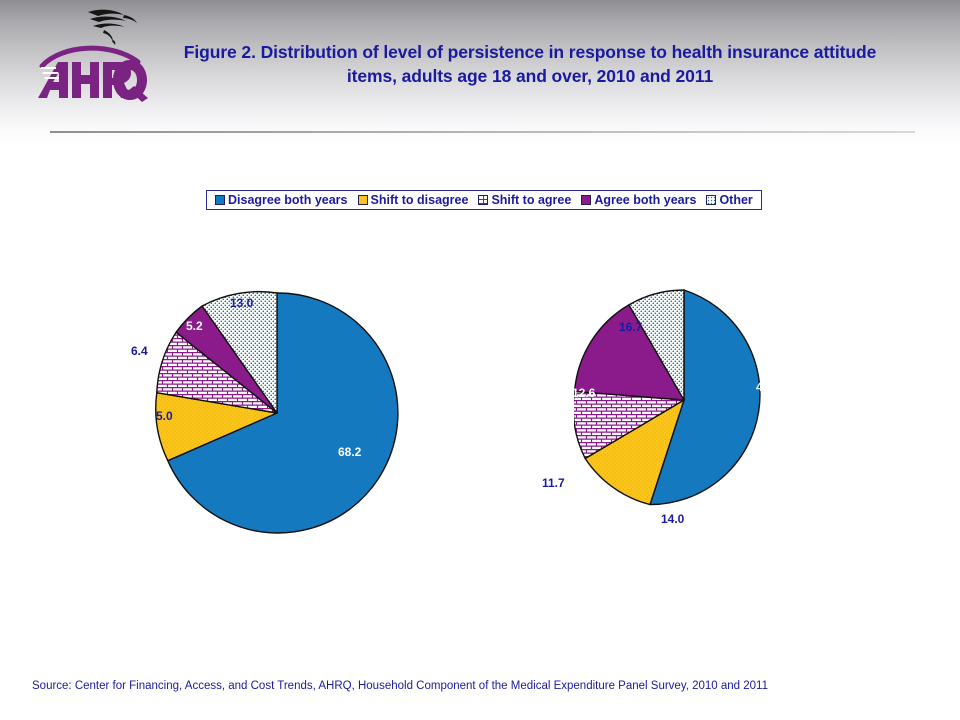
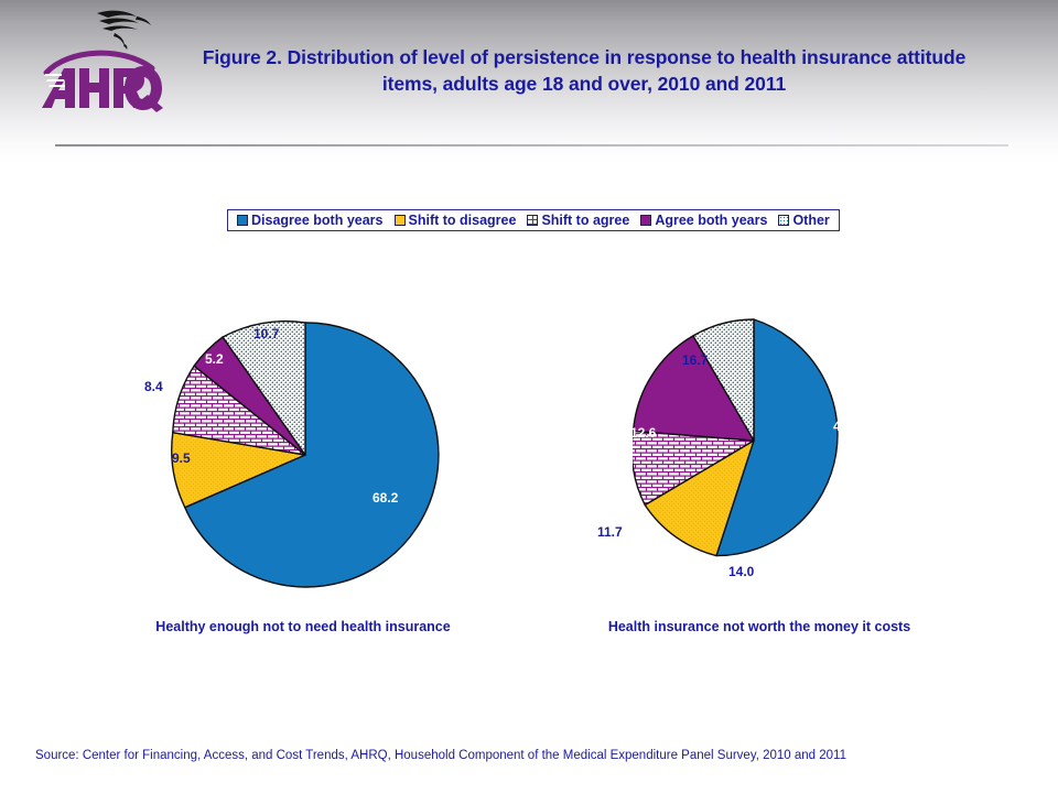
  Figure 2. Distribution of level of persistence in response to health insurance attitude items, adults age 18 and over, 2010 and 2011
  Disagree both years
  Shift to disagree
  Shift to agree
  Agree both years
  Other
  68.2
- 5.0
+ 9.5
- 6.4
+ 8.4
  5.2
- 13.0
+ 10.7
+ Healthy enough not to need health insurance
  45.0
  14.0
  11.7
  12.6
  16.7
+ Health insurance not worth the money it costs
  Source: Center for Financing, Access, and Cost Trends, AHRQ, Household Component of the Medical Expenditure Panel Survey, 2010 and 2011
